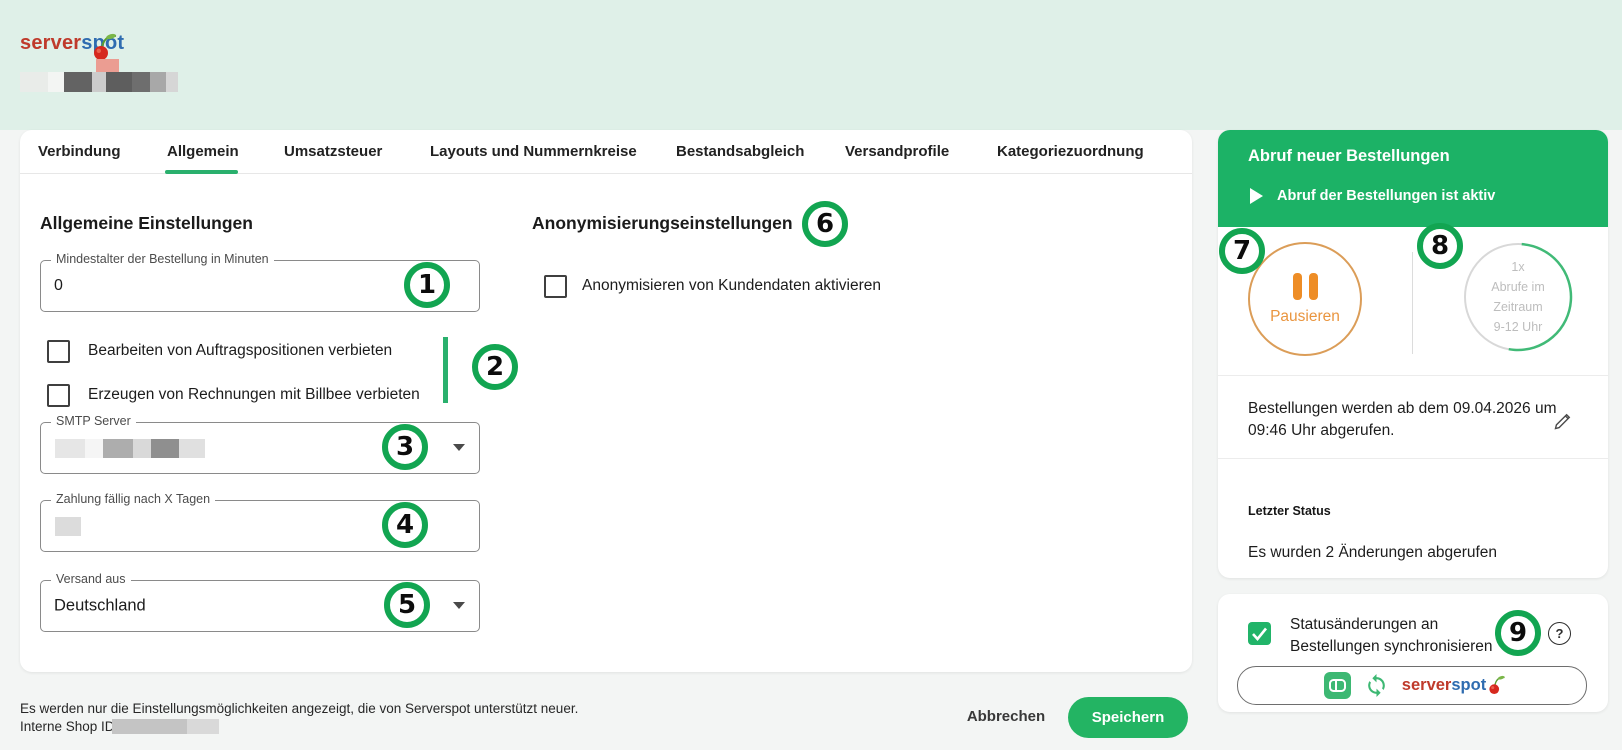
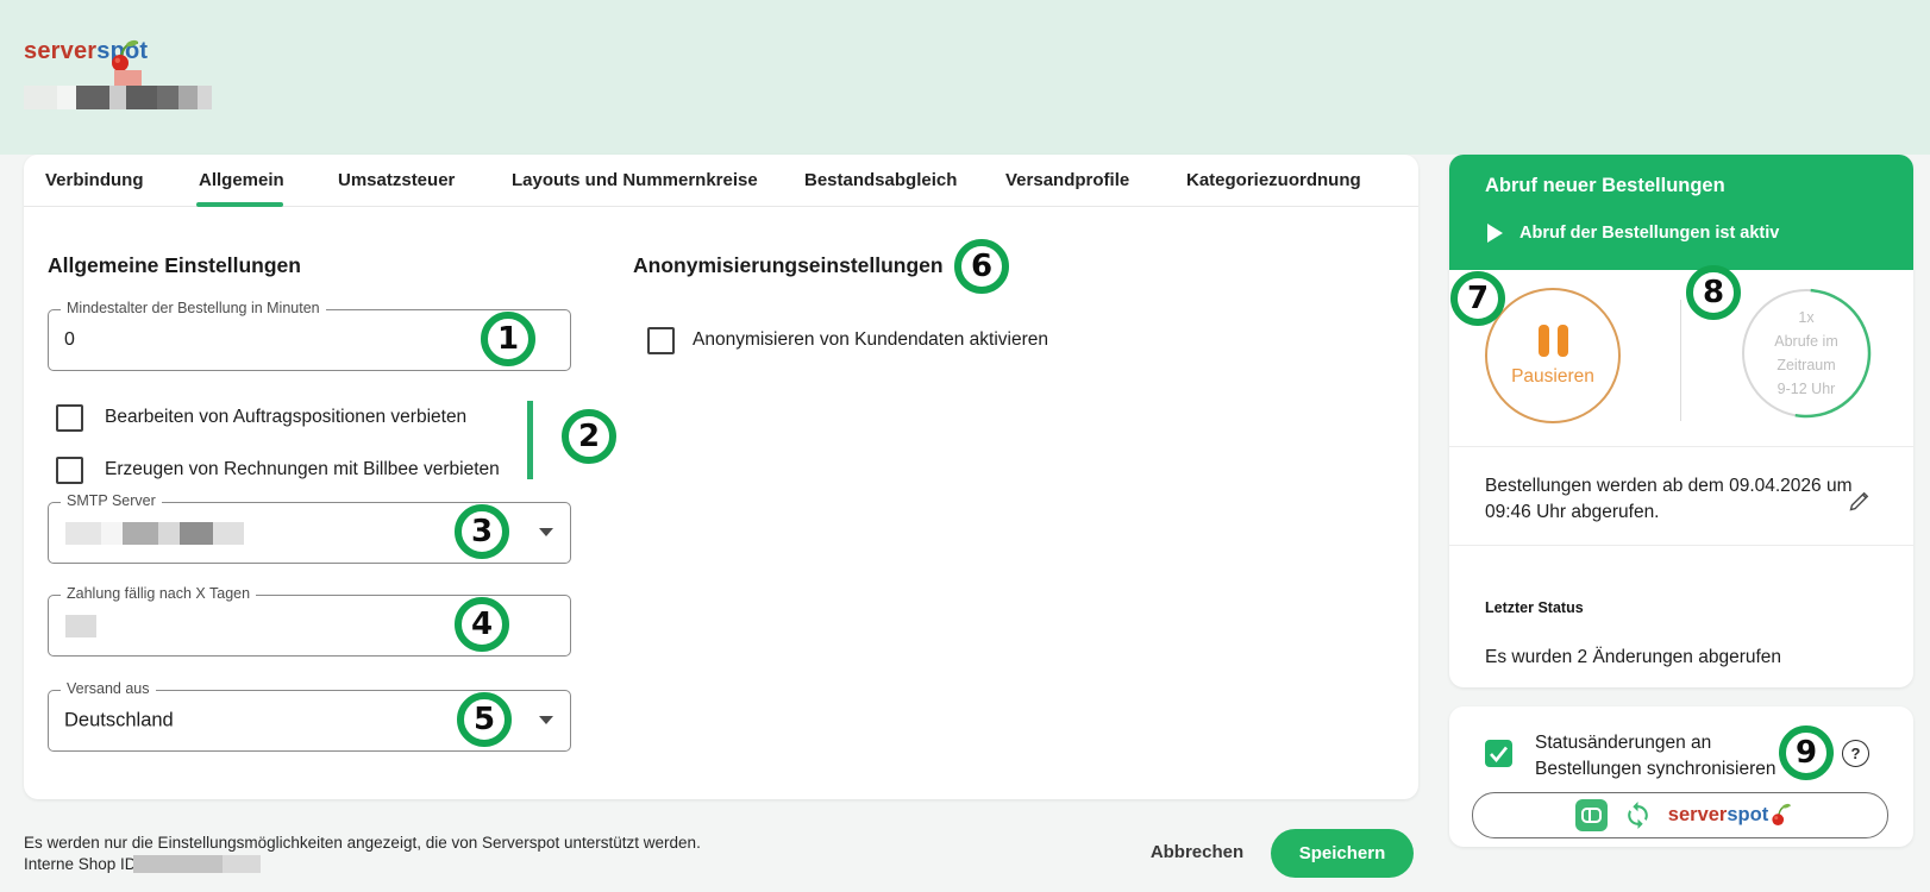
  serverspot
  Verbindung
  Allgemein
  Umsatzsteuer
  Layouts und Nummernkreise
  Bestandsabgleich
  Versandprofile
  Kategoriezuordnung
  Allgemeine Einstellungen
  Mindestalter der Bestellung in Minuten
  0
  1
  Bearbeiten von Auftragspositionen verbieten
  Erzeugen von Rechnungen mit Billbee verbieten
  2
  SMTP Server
  3
  Zahlung fällig nach X Tagen
  4
  Versand aus
  Deutschland
  5
  Anonymisierungseinstellungen
  6
  Anonymisieren von Kundendaten aktivieren
  Abruf neuer Bestellungen
  Abruf der Bestellungen ist aktiv
  Pausieren
  7
  1x
  Abrufe im
  Zeitraum
  9-12 Uhr
  8
  Bestellungen werden ab dem 09.04.2026 um 09:46 Uhr abgerufen.
  Letzter Status
  Es wurden 2 Änderungen abgerufen
  Statusänderungen an Bestellungen synchronisieren
  9
  ?
  serverspot
- Es werden nur die Einstellungsmöglichkeiten angezeigt, die von Serverspot unterstützt neuer.
+ Es werden nur die Einstellungsmöglichkeiten angezeigt, die von Serverspot unterstützt werden.
  Interne Shop ID
  Abbrechen
  Speichern
